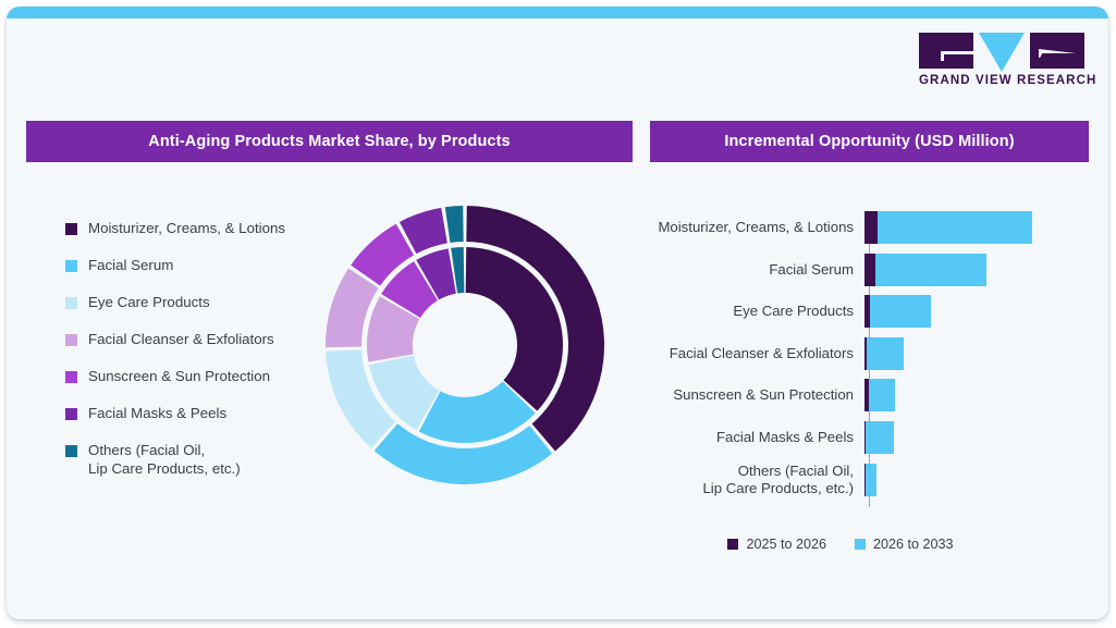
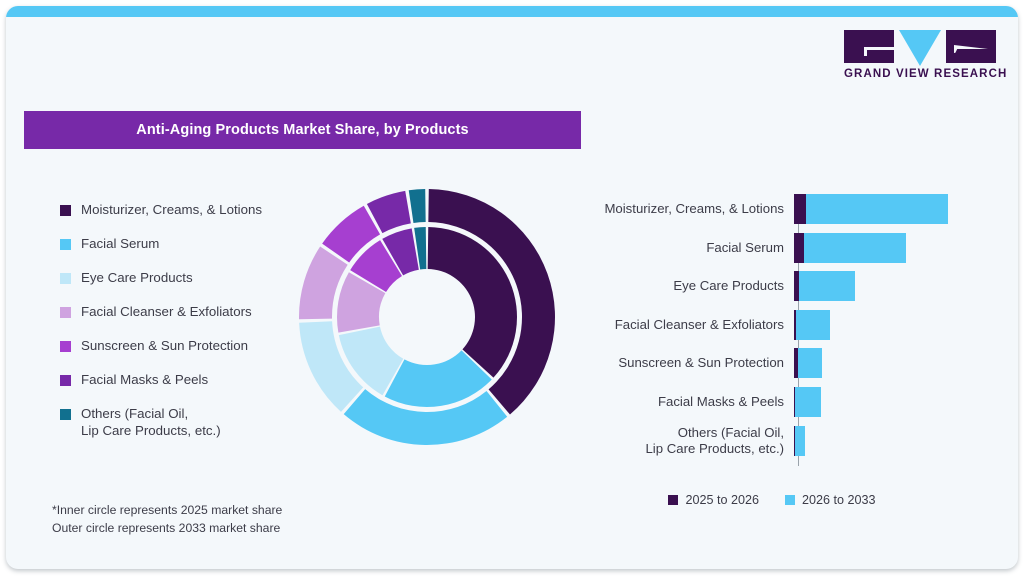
  GRAND VIEW RESEARCH
  Anti-Aging Products Market Share, by Products
- Incremental Opportunity (USD Million)
  Moisturizer, Creams, & Lotions
  Facial Serum
  Eye Care Products
  Facial Cleanser & Exfoliators
  Sunscreen & Sun Protection
  Facial Masks & Peels
  Others (Facial Oil,
  Lip Care Products, etc.)
+ *Inner circle represents 2025 market share
+ Outer circle represents 2033 market share
  Moisturizer, Creams, & Lotions
  Facial Serum
  Eye Care Products
  Facial Cleanser & Exfoliators
  Sunscreen & Sun Protection
  Facial Masks & Peels
  Others (Facial Oil,
  Lip Care Products, etc.)
  2025 to 2026
  2026 to 2033
